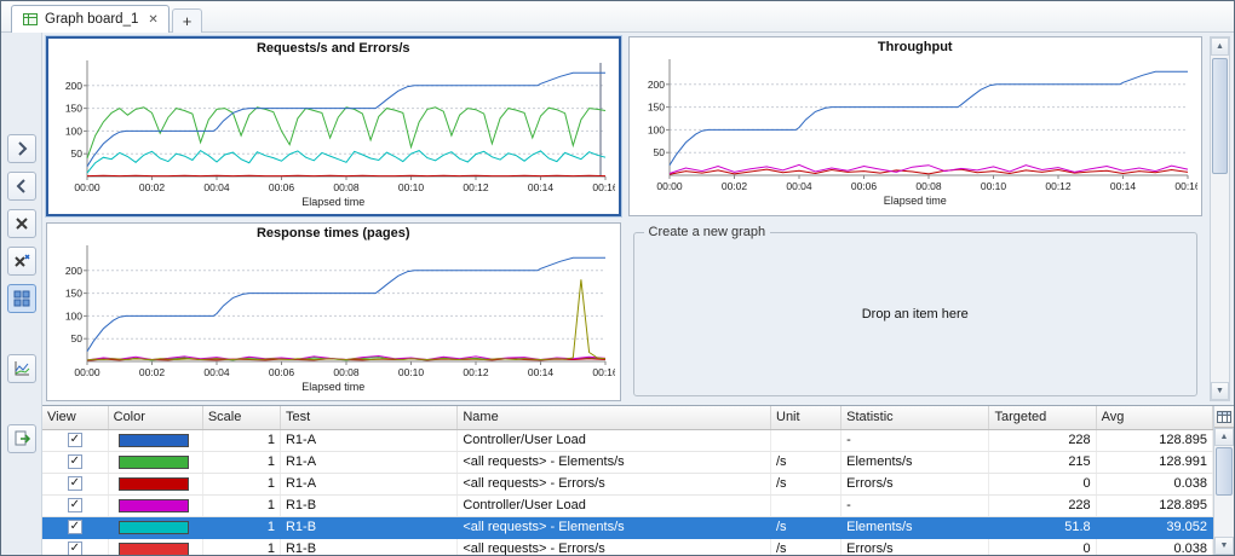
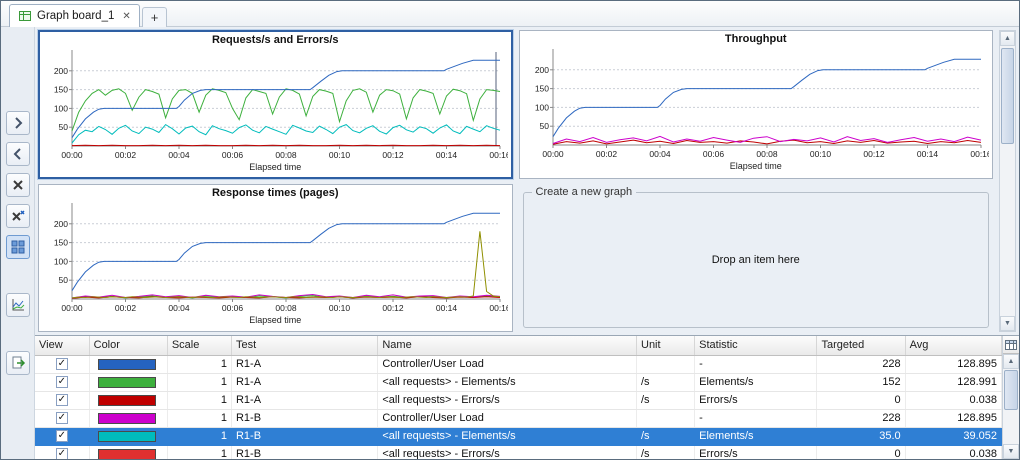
  Graph board_1
  ✕
  +
  Requests/s and Errors/s
  50
  100
  150
  200
  00:00
  00:02
  00:04
  00:06
  00:08
  00:10
  00:12
  00:14
  00:1
  Elapsed time
  Throughput
  50
  100
  150
  200
  00:00
  00:02
  00:04
  00:06
  00:08
  00:10
  00:12
  00:14
  00:1
  Elapsed time
  Response times (pages)
  50
  100
  150
  200
  00:00
  00:02
  00:04
  00:06
  00:08
  00:10
  00:12
  00:14
  00:1
  Elapsed time
  Create a new graph
  Drop an item here
  View	Color	Scale	Test	Name	Unit	Statistic	Targeted	Avg
  ✓		1	R1-A	Controller/User Load		-	228	128.895
- ✓		1	R1-A	<all requests> - Elements/s	/s	Elements/s	215	128.991
+ ✓		1	R1-A	<all requests> - Elements/s	/s	Elements/s	152	128.991
  ✓		1	R1-A	<all requests> - Errors/s	/s	Errors/s	0	0.038
  ✓		1	R1-B	Controller/User Load		-	228	128.895
- ✓		1	R1-B	<all requests> - Elements/s	/s	Elements/s	51.8	39.052
+ ✓		1	R1-B	<all requests> - Elements/s	/s	Elements/s	35.0	39.052
  ✓		1	R1-B	<all requests> - Errors/s	/s	Errors/s	0	0.038
